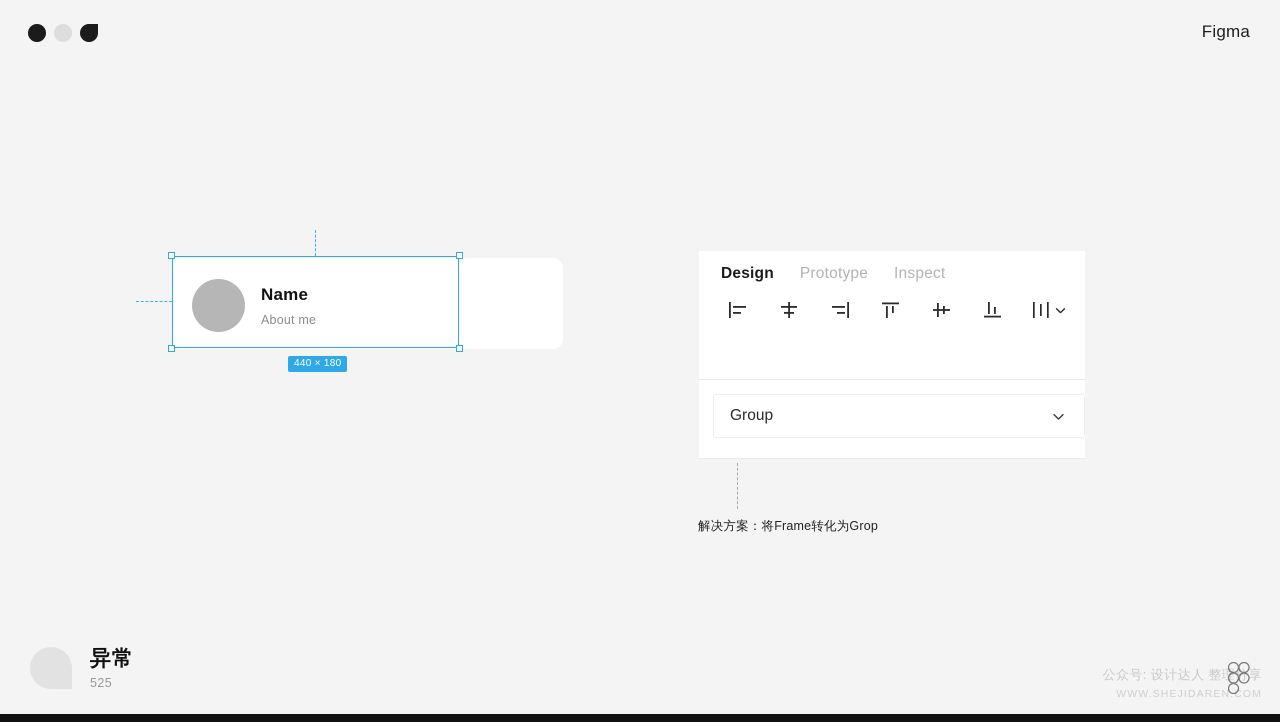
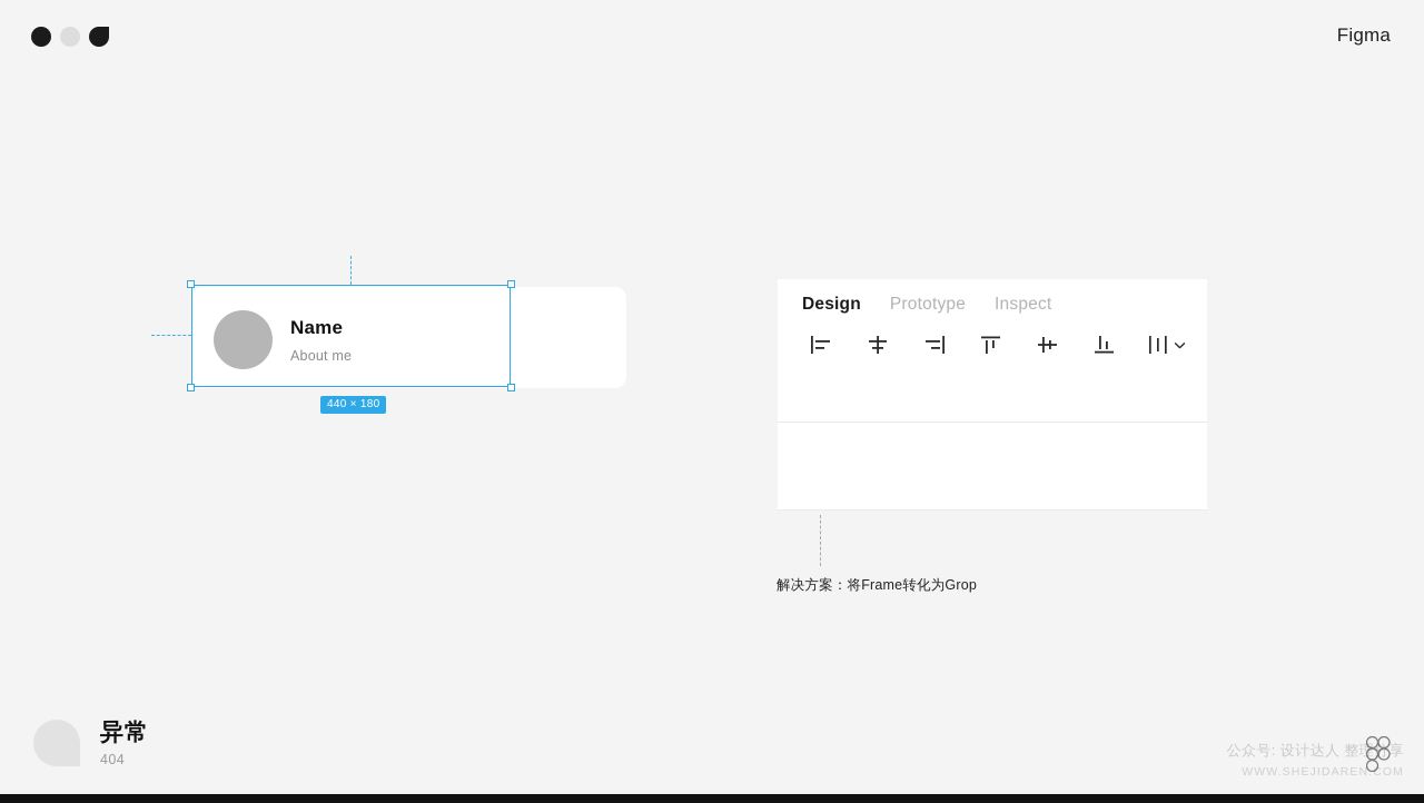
  Figma
  Name
  About me
  440 × 180
  Design
  Prototype
  Inspect
- Group
  解决方案：将Frame转化为Grop
  异常
- 525
+ 404
  公众号: 设计达人 整理分享
  WWW.SHEJIDAREN.COM
